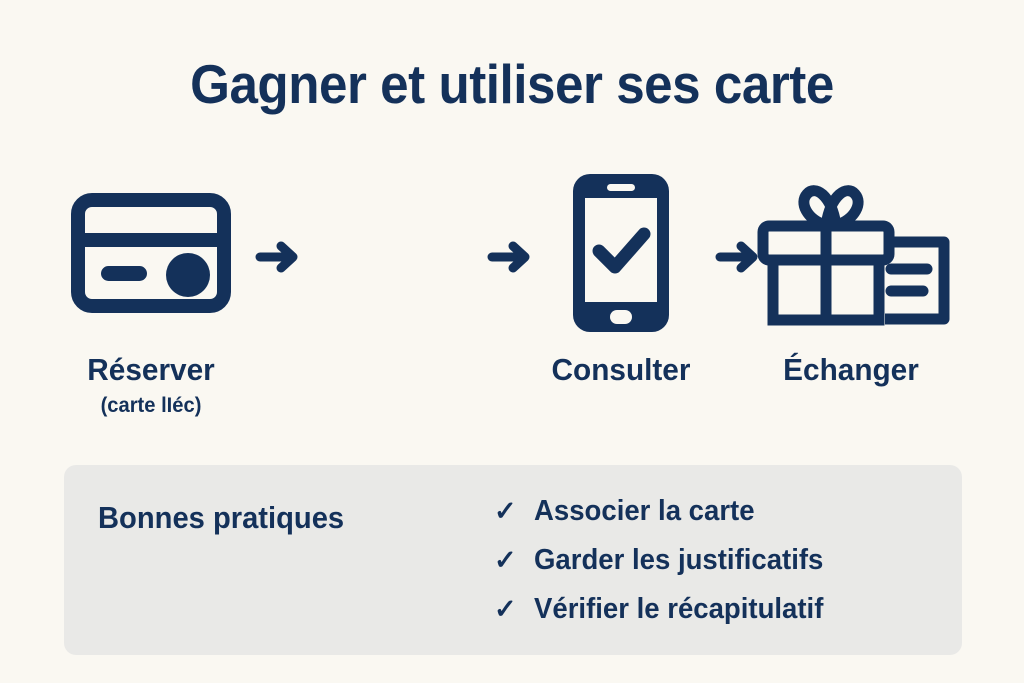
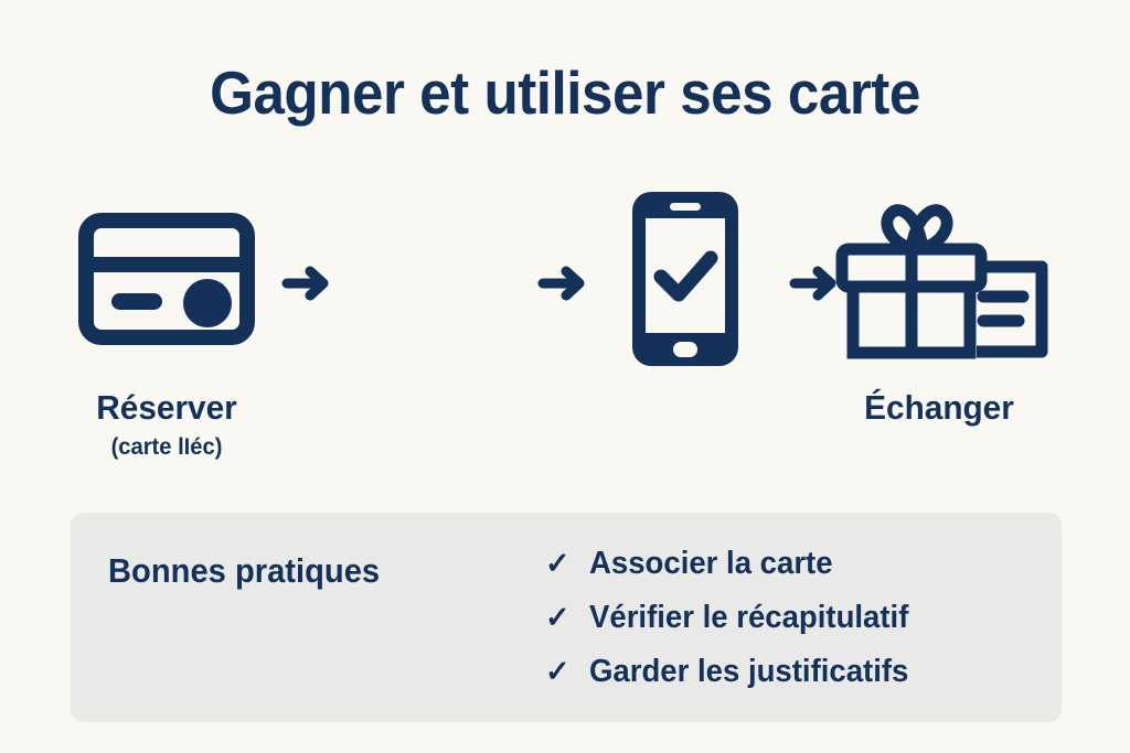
  Gagner et utiliser ses carte
  Réserver
  (carte lIéc)
- Consulter
  Échanger
  Bonnes pratiques
  ✓
  Associer la carte
  ✓
- Garder les justificatifs
+ Vérifier le récapitulatif
  ✓
- Vérifier le récapitulatif
+ Garder les justificatifs
